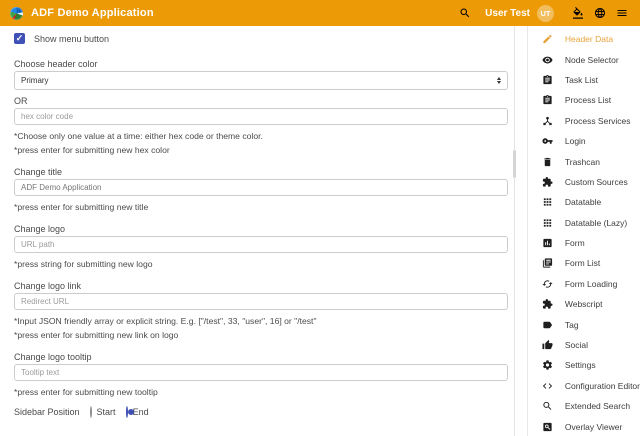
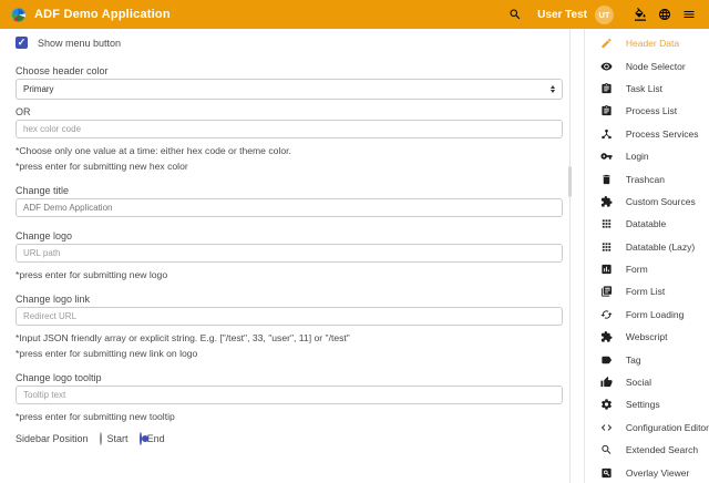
  ADF Demo Application
  User Test
  UT
  ✓
  Show menu button
  Choose header color
  Primary
  OR
  hex color code
  *Choose only one value at a time: either hex code or theme color.
  *press enter for submitting new hex color
  Change title
  ADF Demo Application
- *press enter for submitting new title
  Change logo
  URL path
- *press string for submitting new logo
+ *press enter for submitting new logo
  Change logo link
  Redirect URL
- *Input JSON friendly array or explicit string. E.g. ["/test", 33, "user", 16] or "/test"
+ *Input JSON friendly array or explicit string. E.g. ["/test", 33, "user", 11] or "/test"
  *press enter for submitting new link on logo
  Change logo tooltip
  Tooltip text
  *press enter for submitting new tooltip
  Sidebar Position
  Start End
  Header Data
  Node Selector
  Task List
  Process List
  Process Services
  Login
  Trashcan
  Custom Sources
  Datatable
  Datatable (Lazy)
  Form
  Form List
  Form Loading
  Webscript
  Tag
  Social
  Settings
  Configuration Editor
  Extended Search
  Overlay Viewer
